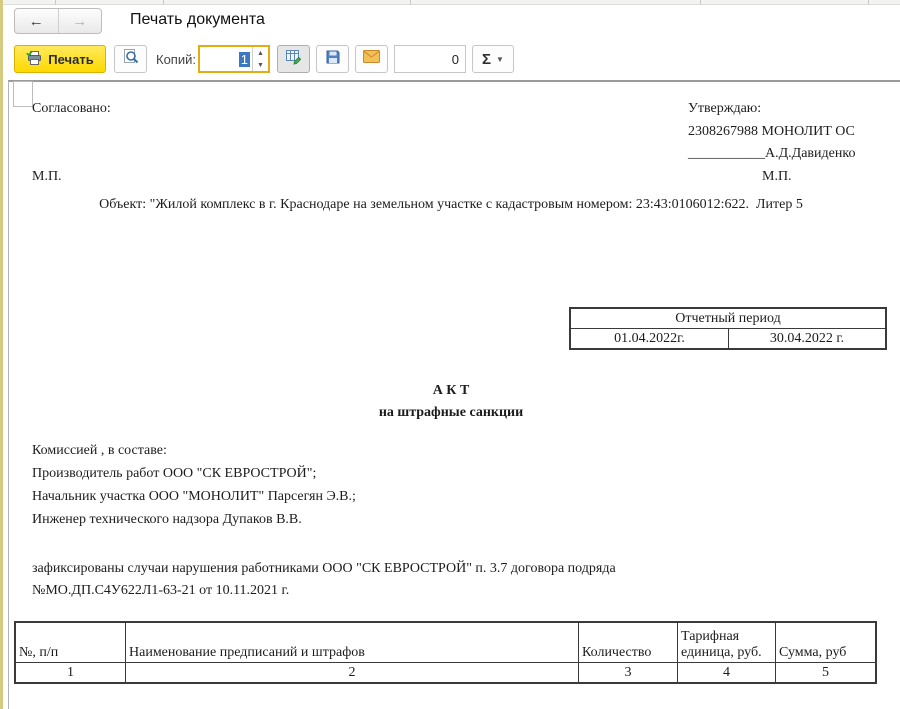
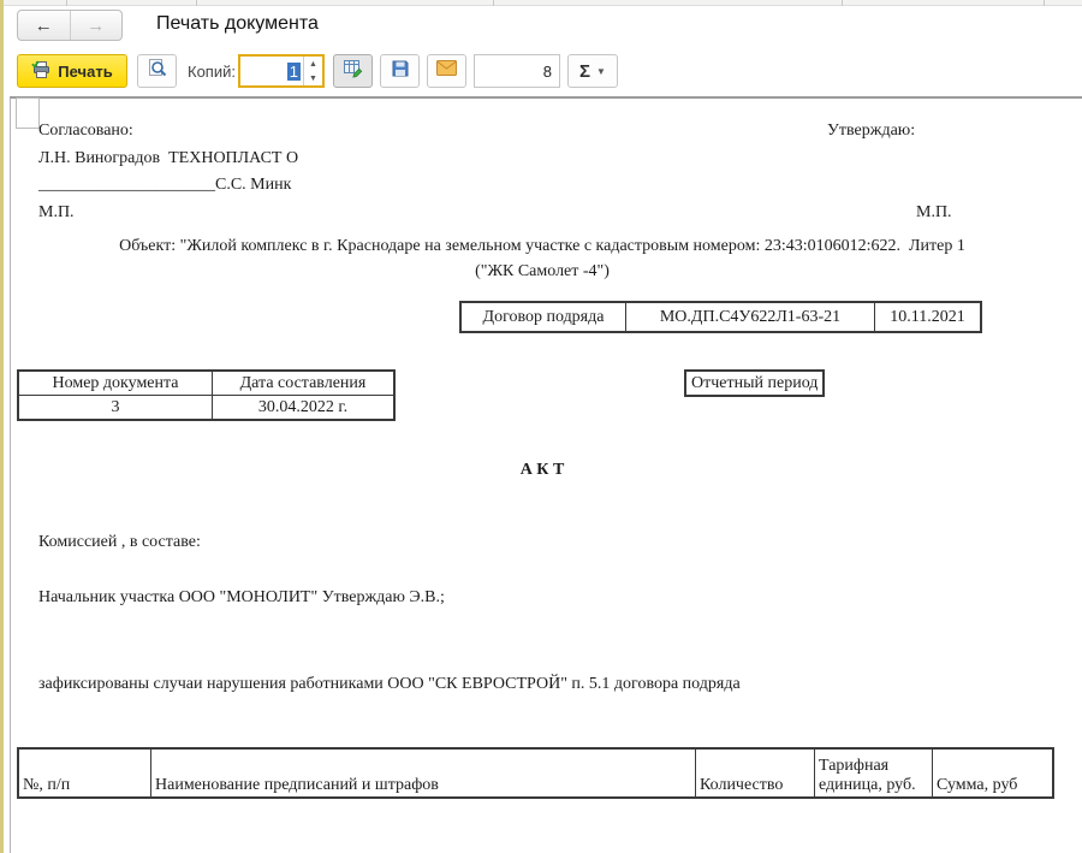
  ←
  →
  Печать документа
  Печать
  Копий:
  1
- 0
+ 8
  Σ
  ▼
  Согласовано:
+ Л.Н. Виноградов ТЕХНОПЛАСТ О
+ _____________________С.С. Минк
  М.П.
  Утверждаю:
- 2308267988 МОНОЛИТ ОС
- ___________А.Д.Давиденко
  М.П.
- Объект: "Жилой комплекс в г. Краснодаре на земельном участке с кадастровым номером: 23:43:0106012:622. Литер 5
+ Объект: "Жилой комплекс в г. Краснодаре на земельном участке с кадастровым номером: 23:43:0106012:622. Литер 1
+ ("ЖК Самолет -4")
+ Договор подряда	МО.ДП.С4У622Л1-63-21	10.11.2021
+ Номер документа	Дата составления
+ 3	30.04.2022 г.
  Отчетный период
- 01.04.2022г.	30.04.2022 г.
  А К Т
- на штрафные санкции
  Комиссией , в составе:
- Производитель работ ООО "СК ЕВРОСТРОЙ";
- Начальник участка ООО "МОНОЛИТ" Парсегян Э.В.;
+ Начальник участка ООО "МОНОЛИТ" Утверждаю Э.В.;
- Инженер технического надзора Дупаков В.В.
- зафиксированы случаи нарушения работниками ООО "СК ЕВРОСТРОЙ" п. 3.7 договора подряда
+ зафиксированы случаи нарушения работниками ООО "СК ЕВРОСТРОЙ" п. 5.1 договора подряда
- №МО.ДП.С4У622Л1-63-21 от 10.11.2021 г.
  №, п/п	Наименование предписаний и штрафов	Количество	Тарифная единица, руб.	Сумма, руб
- 1	2	3	4	5
